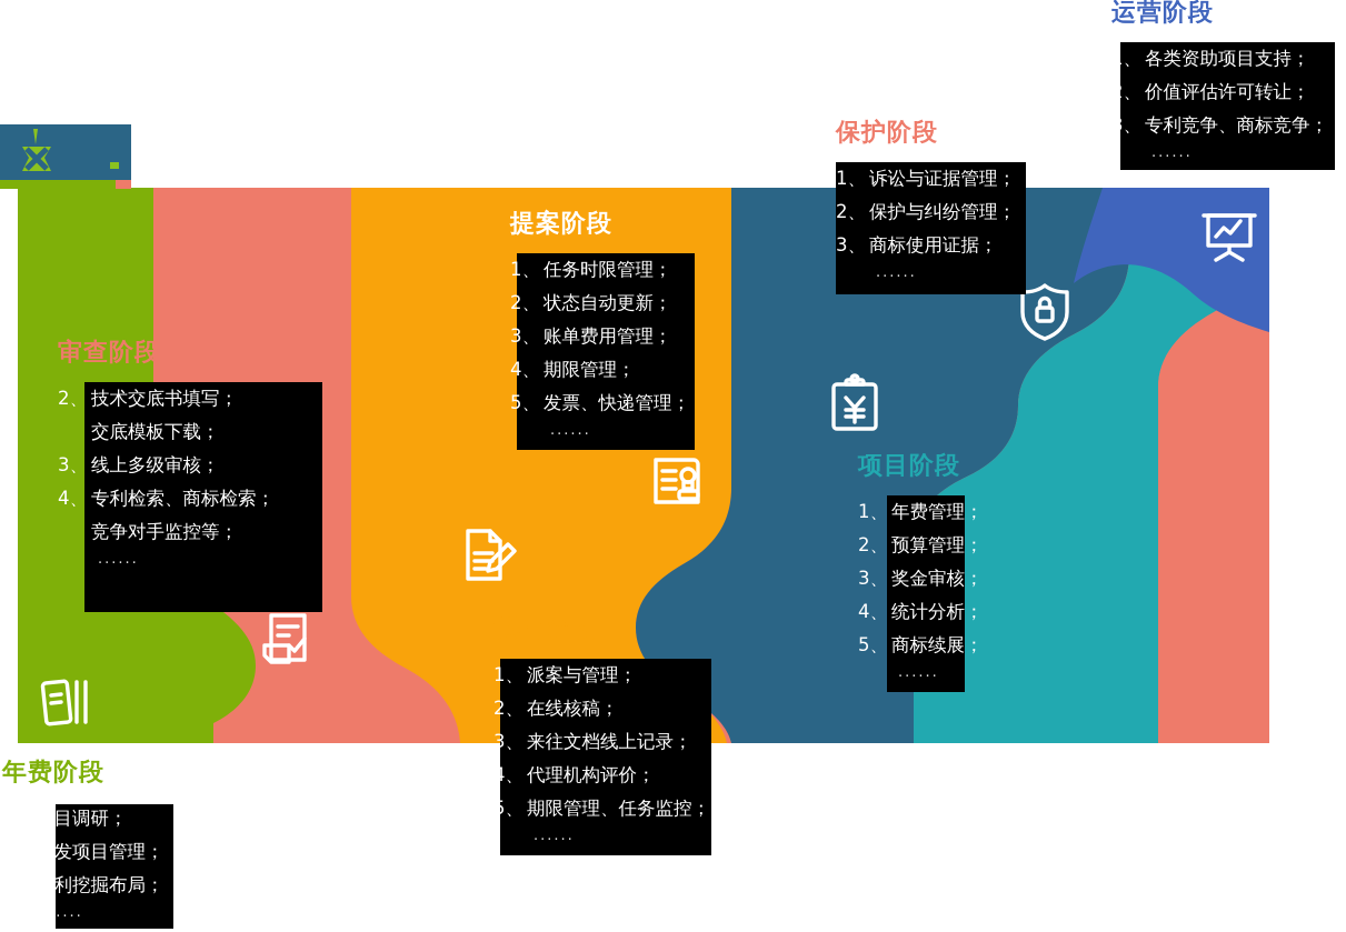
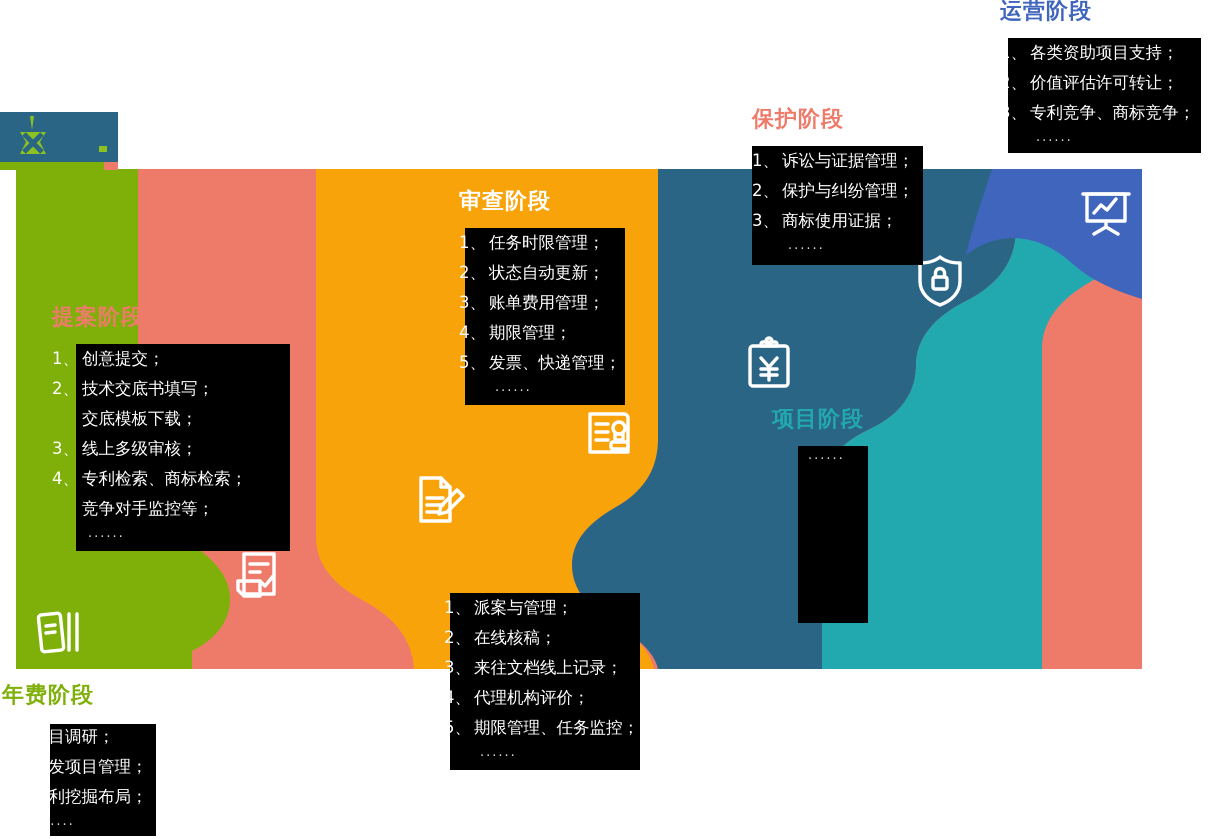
  年费阶段
  项目调研；
  研发项目管理；
  专利挖掘布局；
  ......
- 审查阶段
+ 提案阶段
+ 1、 创意提交；
  2、 技术交底书填写；
  交底模板下载；
  3、 线上多级审核；
  4、 专利检索、商标检索；
  竞争对手监控等；
  ......
  1、 派案与管理；
  2、 在线核稿；
  3、 来往文档线上记录；
  4、 代理机构评价；
  5、 期限管理、任务监控；
  ......
- 提案阶段
+ 审查阶段
  1、 任务时限管理；
  2、 状态自动更新；
  3、 账单费用管理；
  4、 期限管理；
  5、 发票、快递管理；
  ......
  项目阶段
- 1、 年费管理；
- 2、 预算管理；
- 3、 奖金审核；
- 4、 统计分析；
- 5、 商标续展；
  ......
  保护阶段
  1、 诉讼与证据管理；
  2、 保护与纠纷管理；
  3、 商标使用证据；
  ......
  运营阶段
  1、 各类资助项目支持；
  2、 价值评估许可转让；
  3、 专利竞争、商标竞争；
  ......
